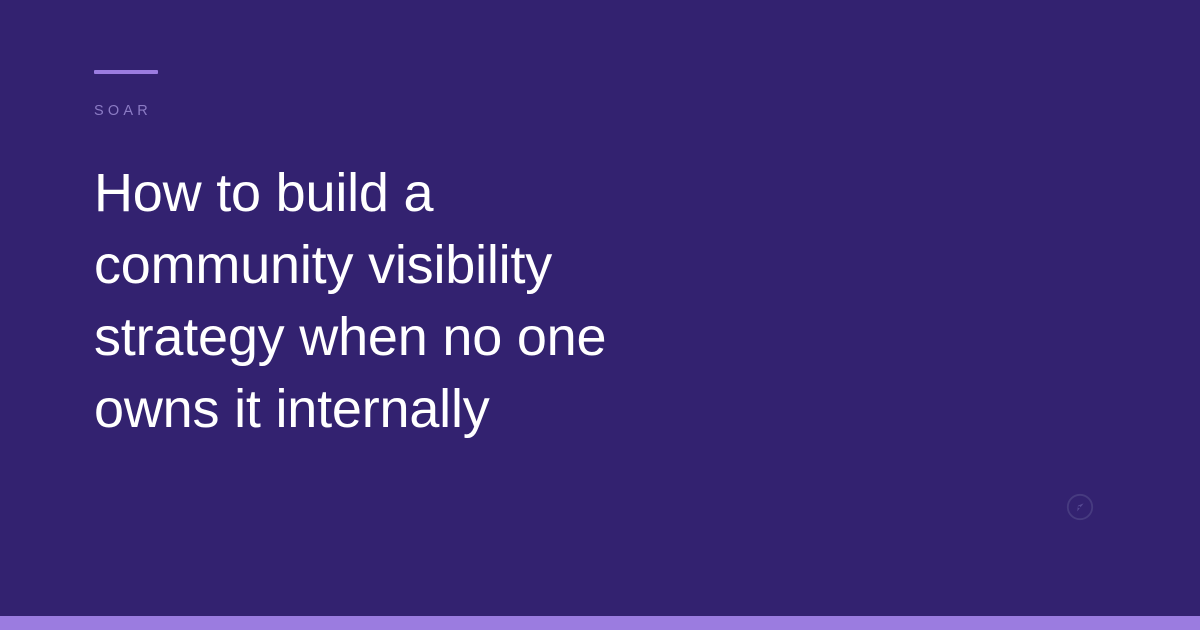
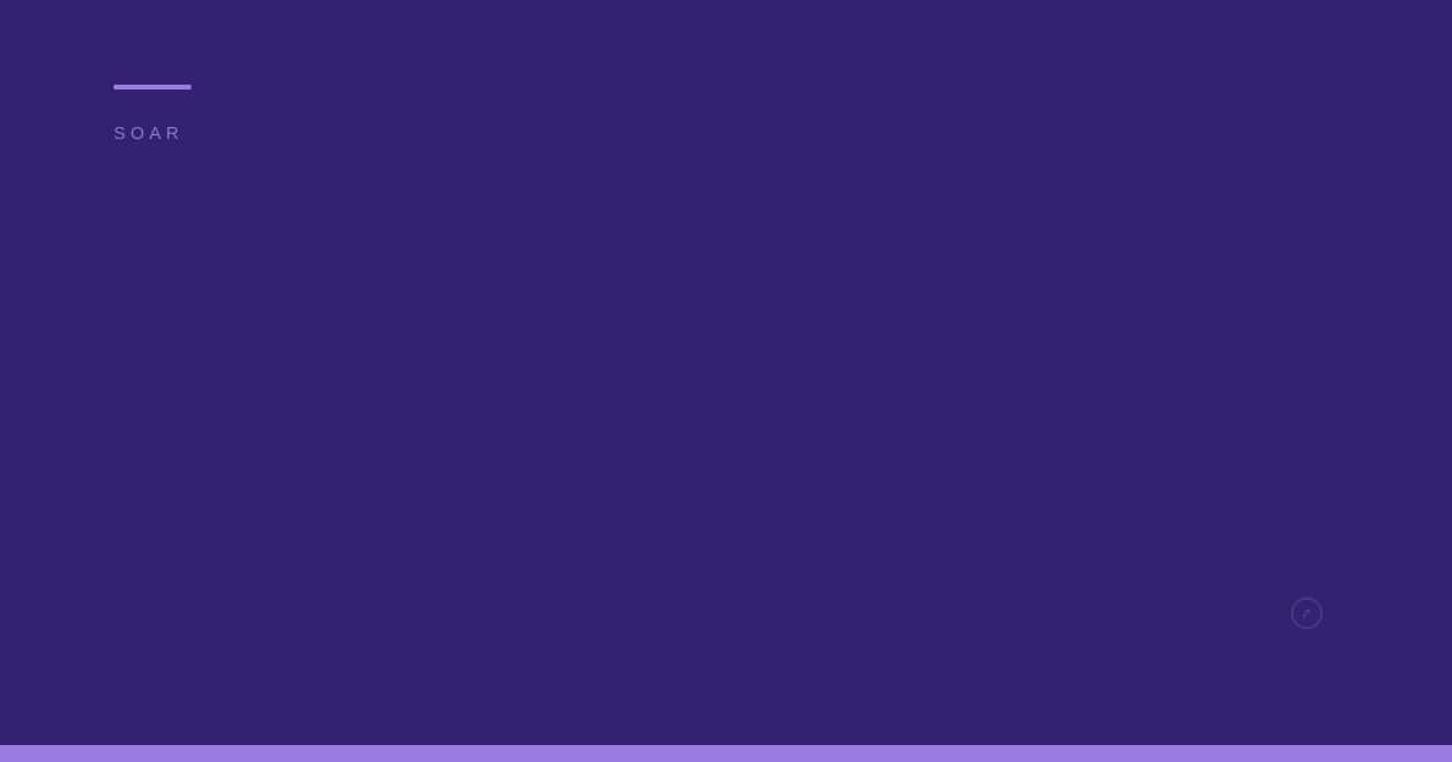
  SOAR
- How to build a community visibility strategy when no one owns it internally
